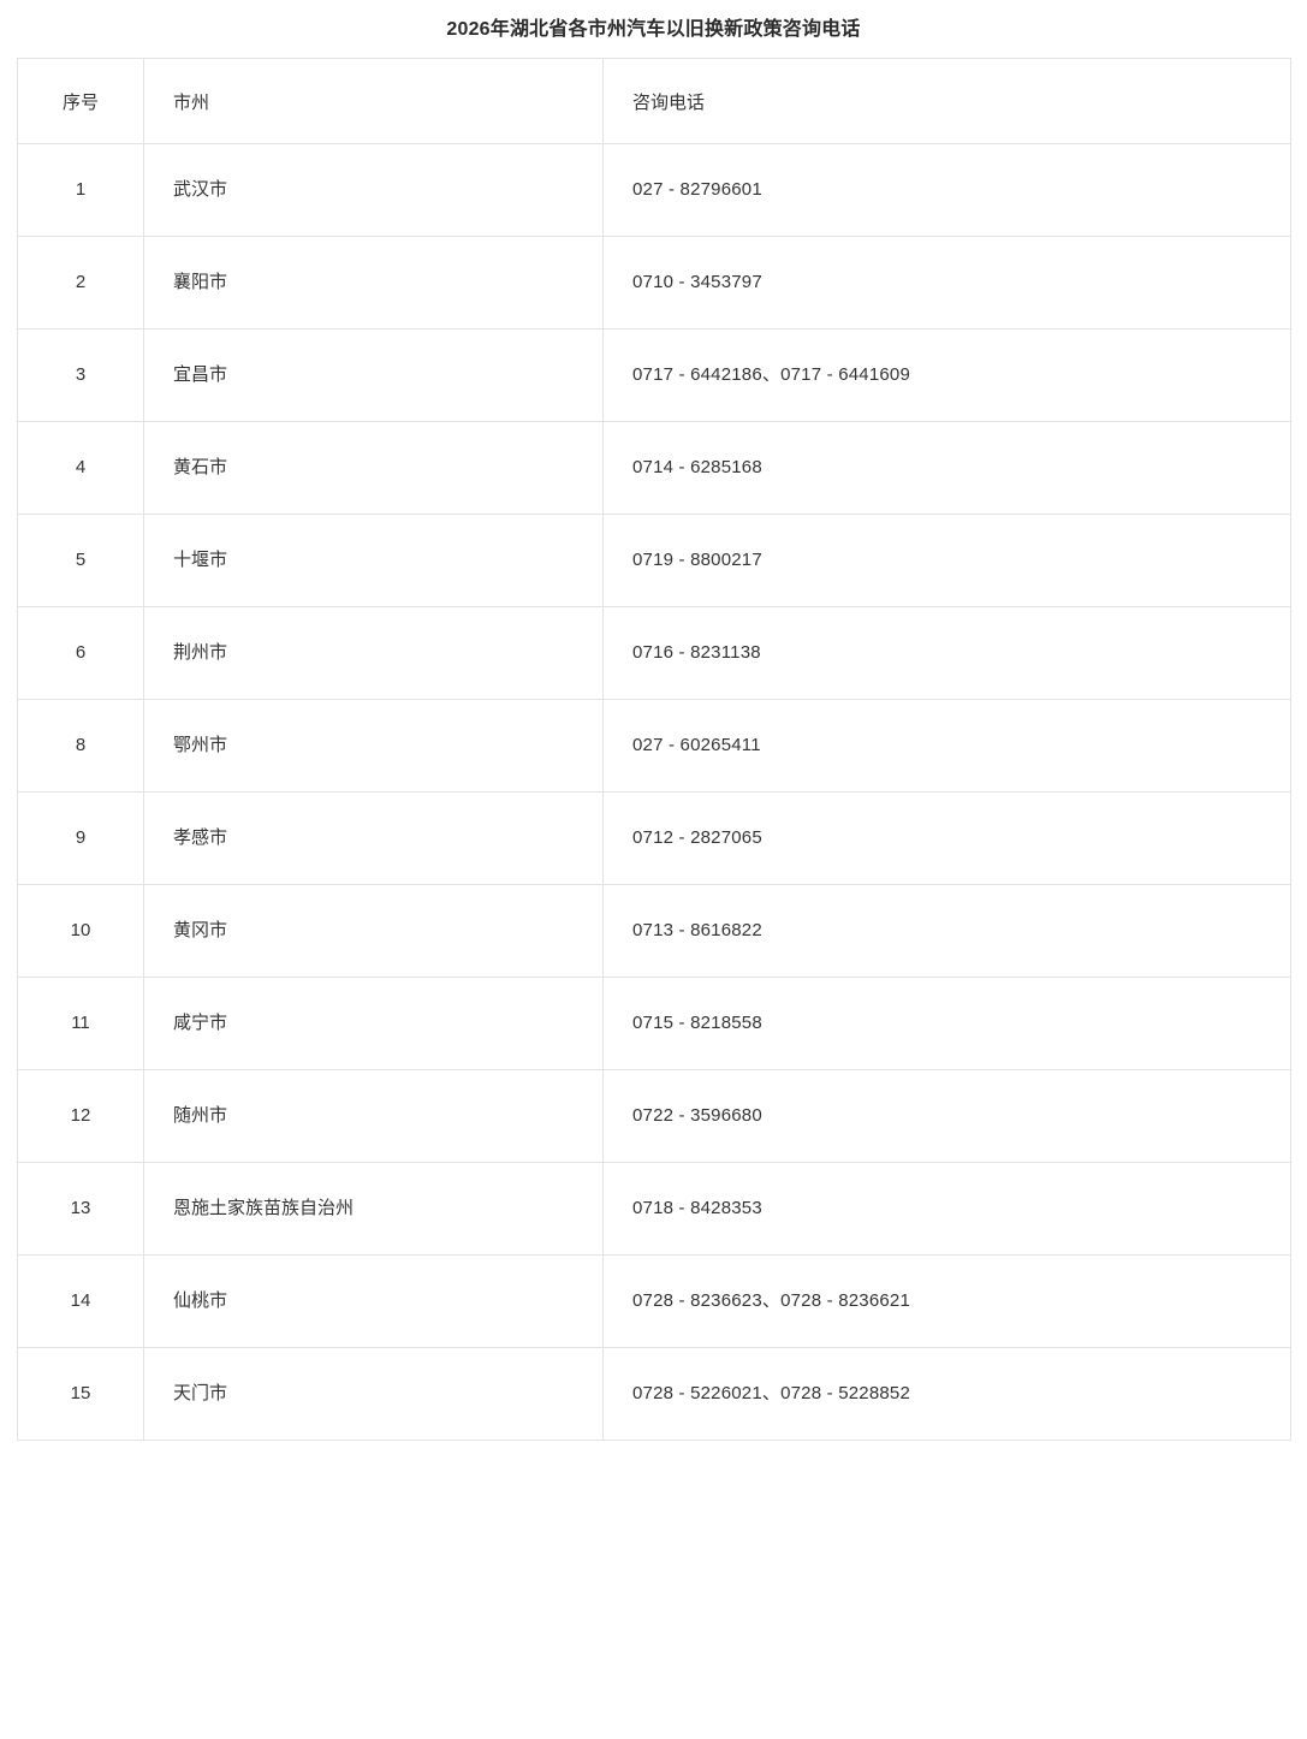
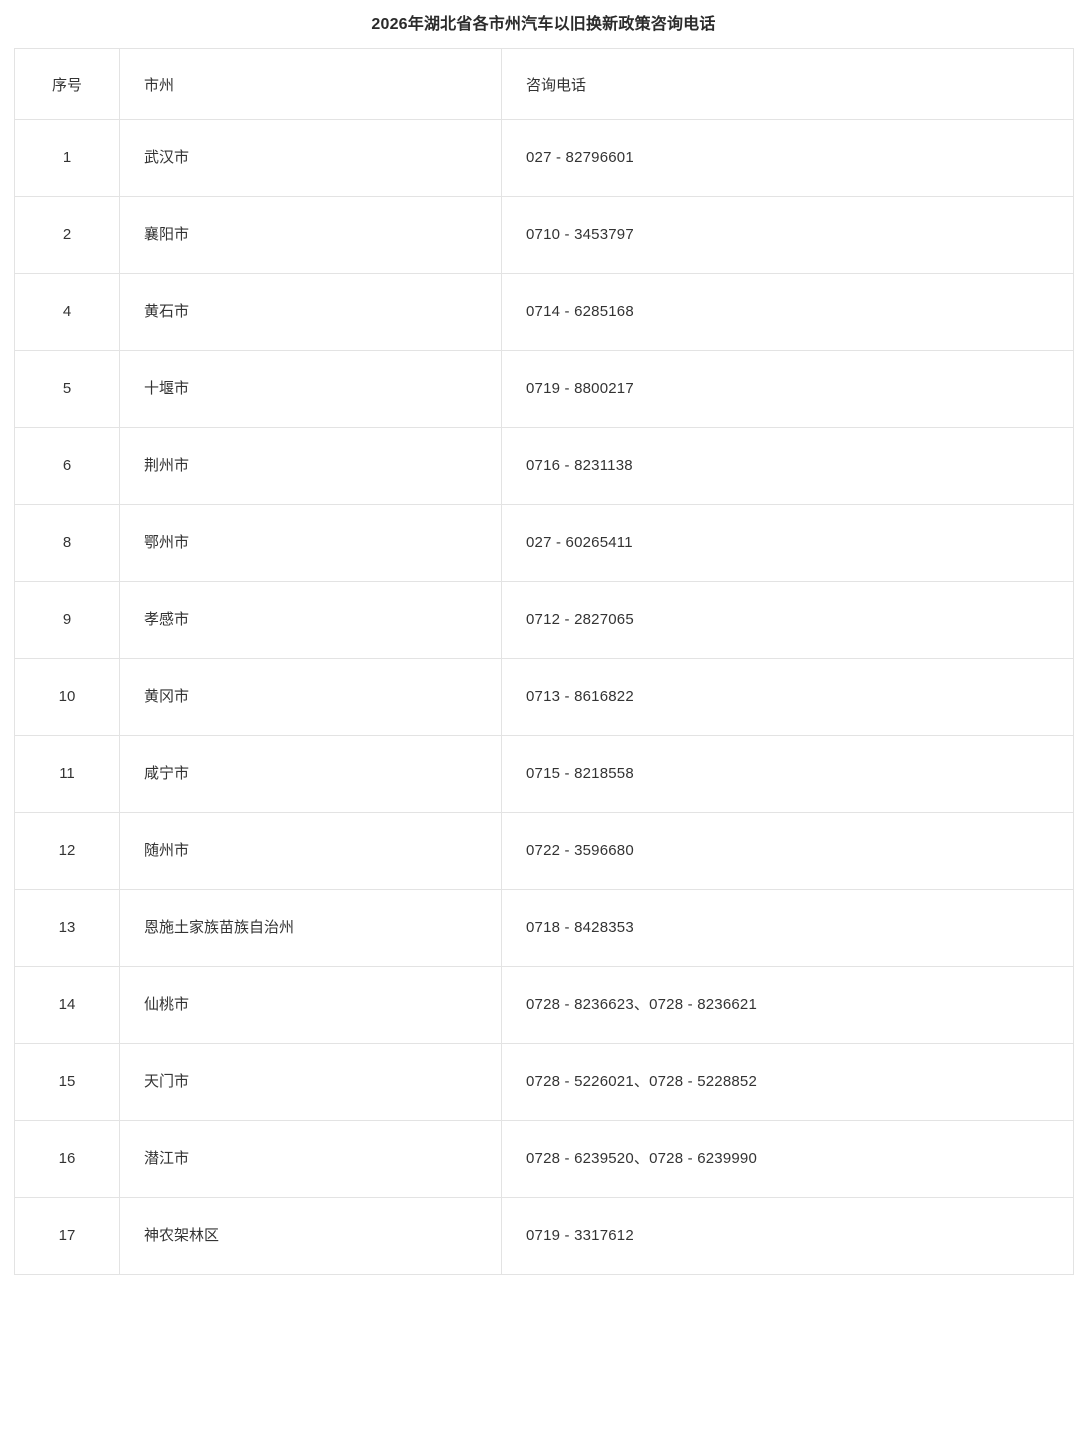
  2026年湖北省各市州汽车以旧换新政策咨询电话
  序号	市州	咨询电话
  1	武汉市	027 - 82796601
  2	襄阳市	0710 - 3453797
- 3	宜昌市	0717 - 6442186、0717 - 6441609
  4	黄石市	0714 - 6285168
  5	十堰市	0719 - 8800217
  6	荆州市	0716 - 8231138
  8	鄂州市	027 - 60265411
  9	孝感市	0712 - 2827065
  10	黄冈市	0713 - 8616822
  11	咸宁市	0715 - 8218558
  12	随州市	0722 - 3596680
  13	恩施土家族苗族自治州	0718 - 8428353
  14	仙桃市	0728 - 8236623、0728 - 8236621
  15	天门市	0728 - 5226021、0728 - 5228852
+ 16	潜江市	0728 - 6239520、0728 - 6239990
+ 17	神农架林区	0719 - 3317612
